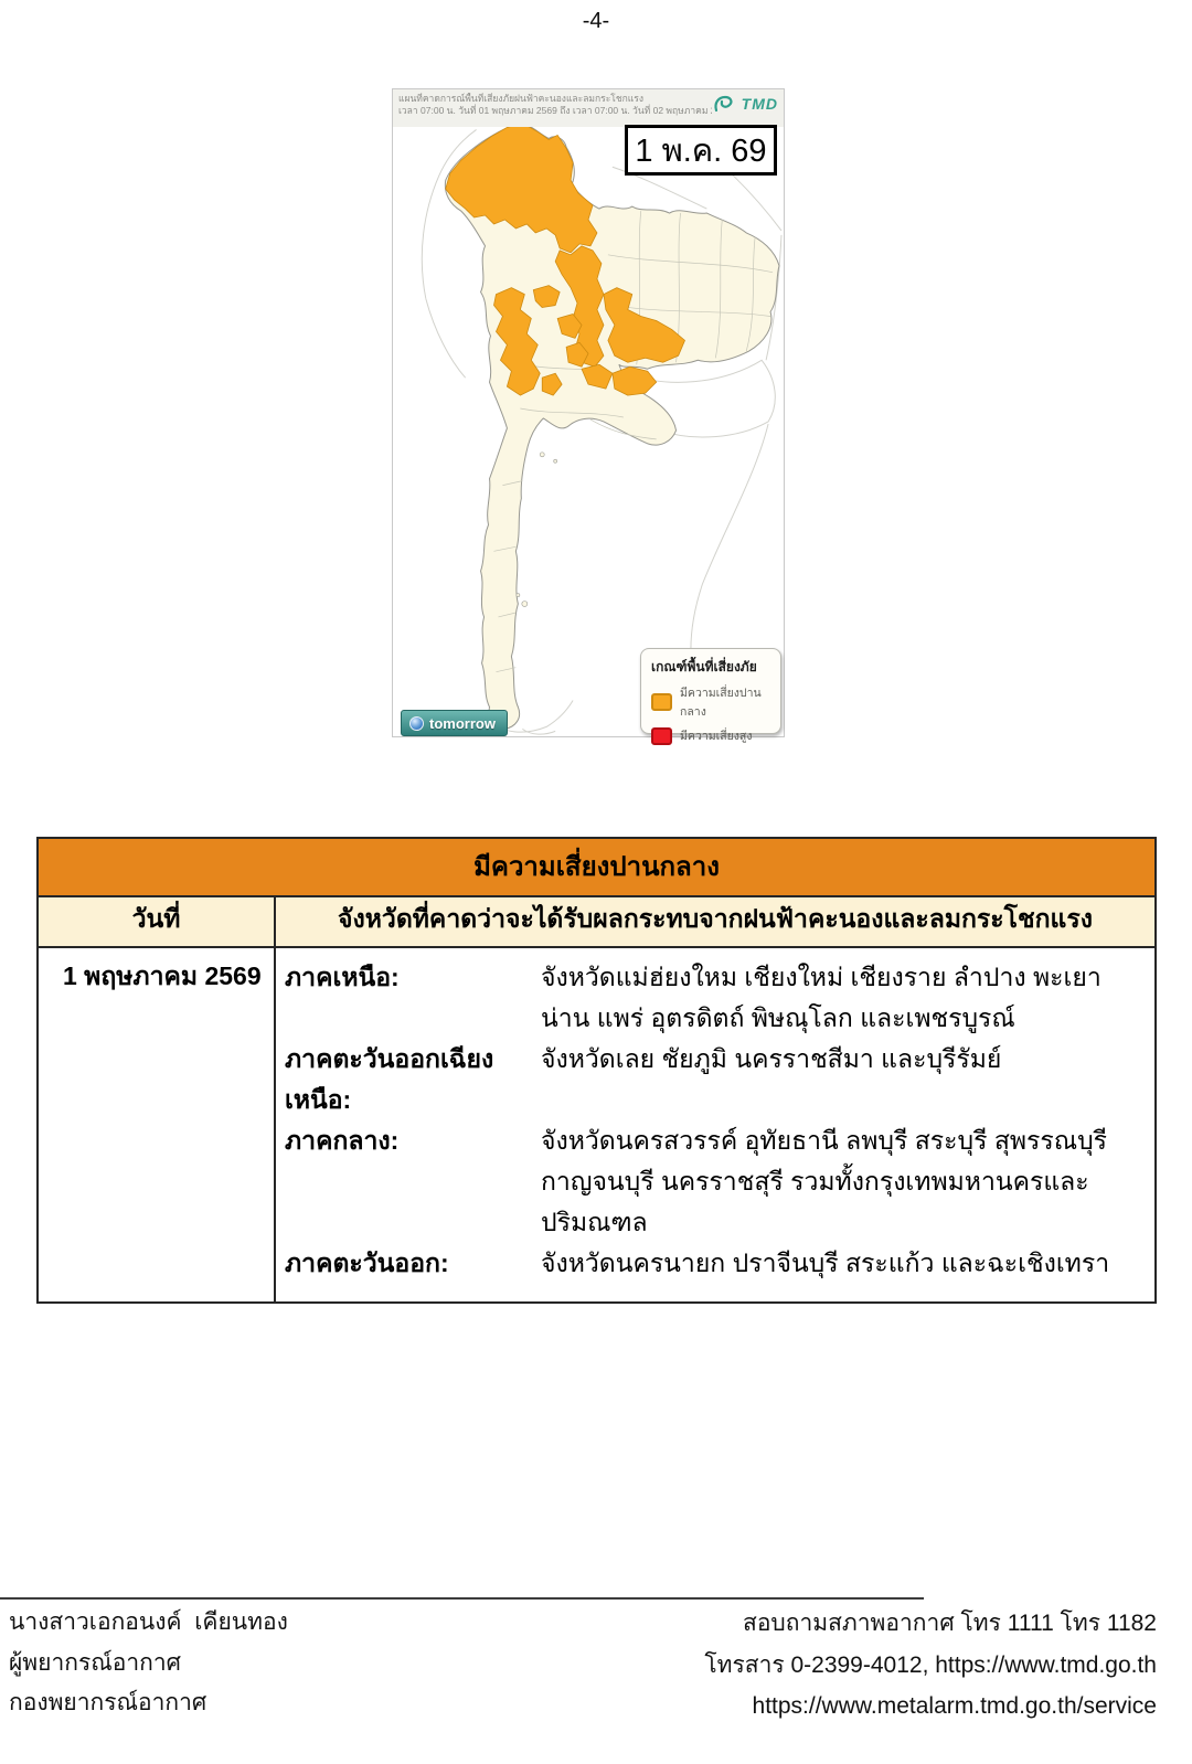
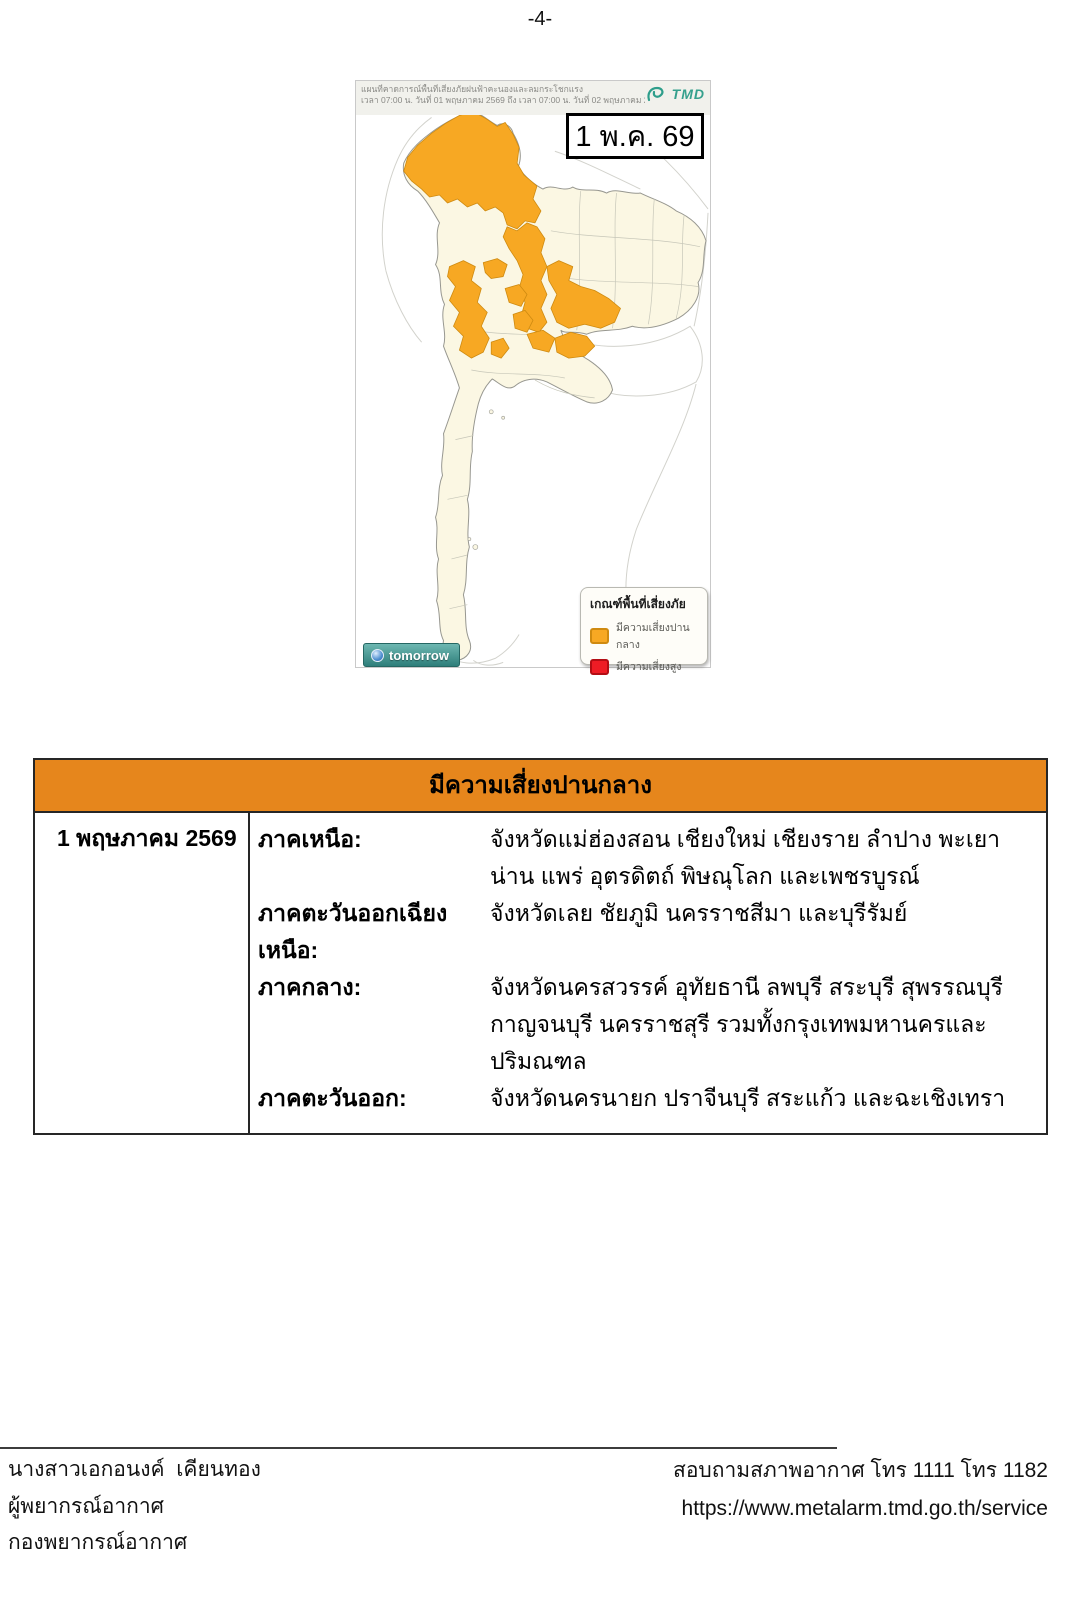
  -4-
  แผนที่คาดการณ์พื้นที่เสี่ยงภัยฝนฟ้าคะนองและลมกระโชกแรง
  เวลา 07:00 น. วันที่ 01 พฤษภาคม 2569 ถึง เวลา 07:00 น. วันที่ 02 พฤษภาคม
  TMD
  1 พ.ค. 69
  เกณฑ์พื้นที่เสี่ยงภัย
  มีความเสี่ยงปานกลาง
  มีความเสี่ยงสูง
  tomorrow
  มีความเสี่ยงปานกลาง
- วันที่
- จังหวัดที่คาดว่าจะได้รับผลกระทบจากฝนฟ้าคะนองและลมกระโชกแรง
  1 พฤษภาคม 2569
  ภาคเหนือ:
- จังหวัดแม่ฮ่ยงใหม เชียงใหม่ เชียงราย ลำปาง พะเยา น่าน แพร่ อุตรดิตถ์ พิษณุโลก และเพชรบูรณ์
+ จังหวัดแม่ฮ่องสอน เชียงใหม่ เชียงราย ลำปาง พะเยา น่าน แพร่ อุตรดิตถ์ พิษณุโลก และเพชรบูรณ์
  ภาคตะวันออกเฉียงเหนือ:
  จังหวัดเลย ชัยภูมิ นครราชสีมา และบุรีรัมย์
  ภาคกลาง:
  จังหวัดนครสวรรค์ อุทัยธานี ลพบุรี สระบุรี สุพรรณบุรี กาญจนบุรี นครราชสุรี รวมทั้งกรุงเทพมหานครและปริมณฑล
  ภาคตะวันออก:
  จังหวัดนครนายก ปราจีนบุรี สระแก้ว และฉะเชิงเทรา
  นางสาวเอกอนงค์ เคียนทอง
  ผู้พยากรณ์อากาศ
  กองพยากรณ์อากาศ
  สอบถามสภาพอากาศ โทร 1111 โทร 1182
- โทรสาร 0-2399-4012, https://www.tmd.go.th
  https://www.metalarm.tmd.go.th/service
